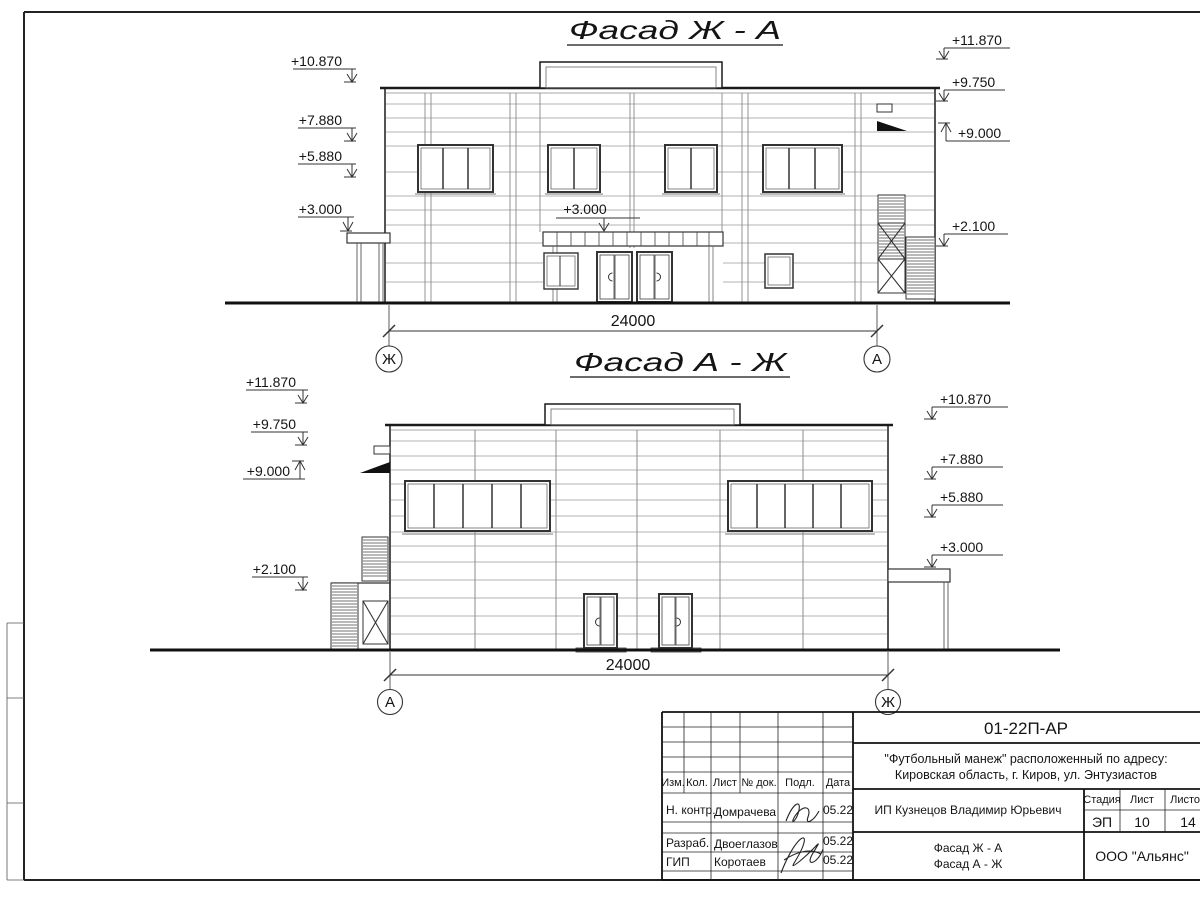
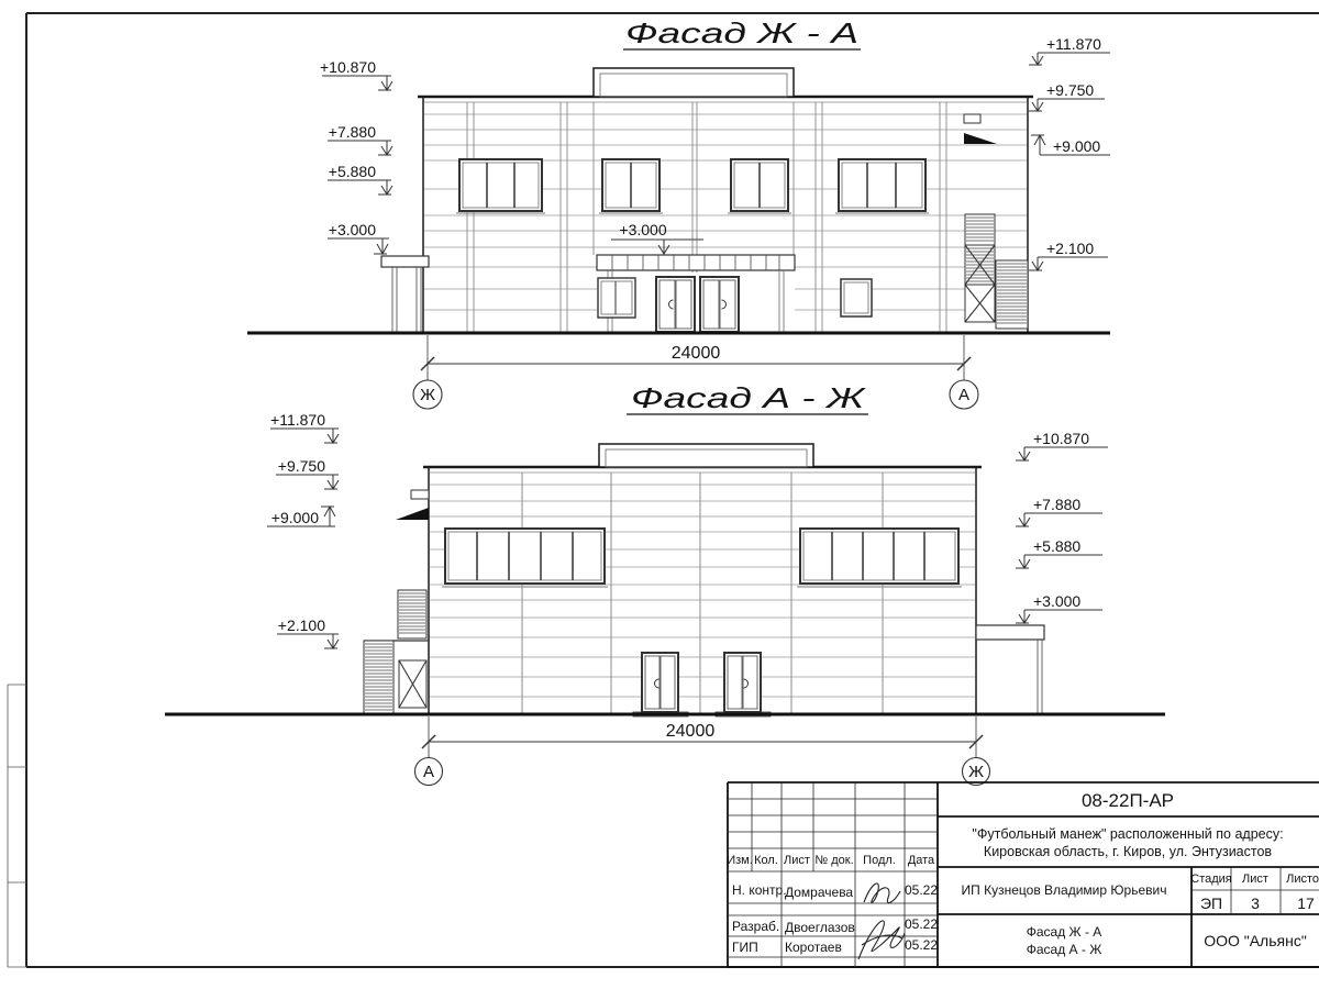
  Фасад Ж - А
  +3.000
  +10.870
  +7.880
  +5.880
  +3.000
  +11.870
  +9.750
  +9.000
  +2.100
  24000
  Ж
  А
  Фасад А - Ж
  +11.870
  +9.750
  +9.000
  +2.100
  +10.870
  +7.880
  +5.880
  +3.000
  24000
  А
  Ж
  Изм.
  Кол.
  Лист
  № док.
  Подл.
  Дата
  Н. контр.
  Домрачева
  05.22
  Разраб.
  Двоеглазов
  05.22
  ГИП
  Коротаев
  05.22
- 01-22П-АР
+ 08-22П-АР
  "Футбольный манеж" расположенный по адресу:
  Кировская область, г. Киров, ул. Энтузиастов
  ИП Кузнецов Владимир Юрьевич
  Стадия
  Лист
  Листо
  ЭП
- 10
+ 3
- 14
+ 17
  Фасад Ж - А
  Фасад А - Ж
  ООО "Альянс"
